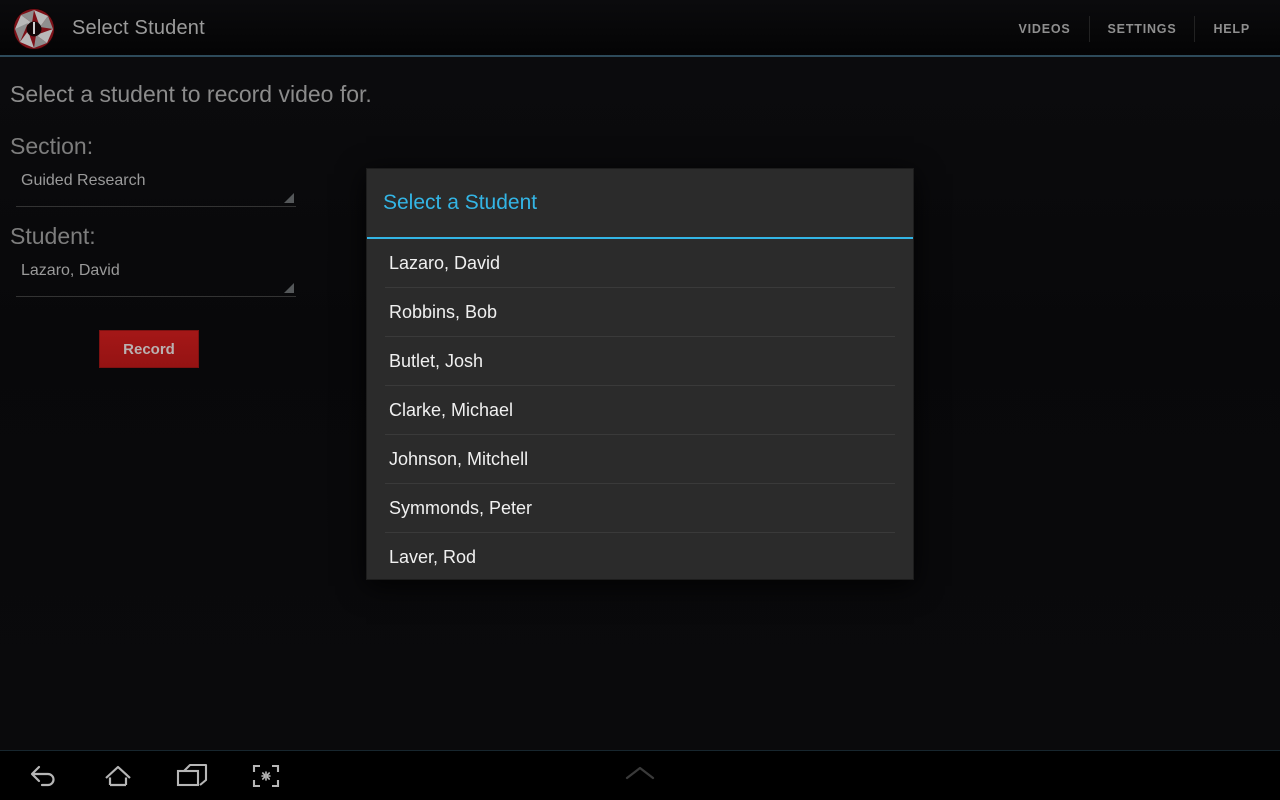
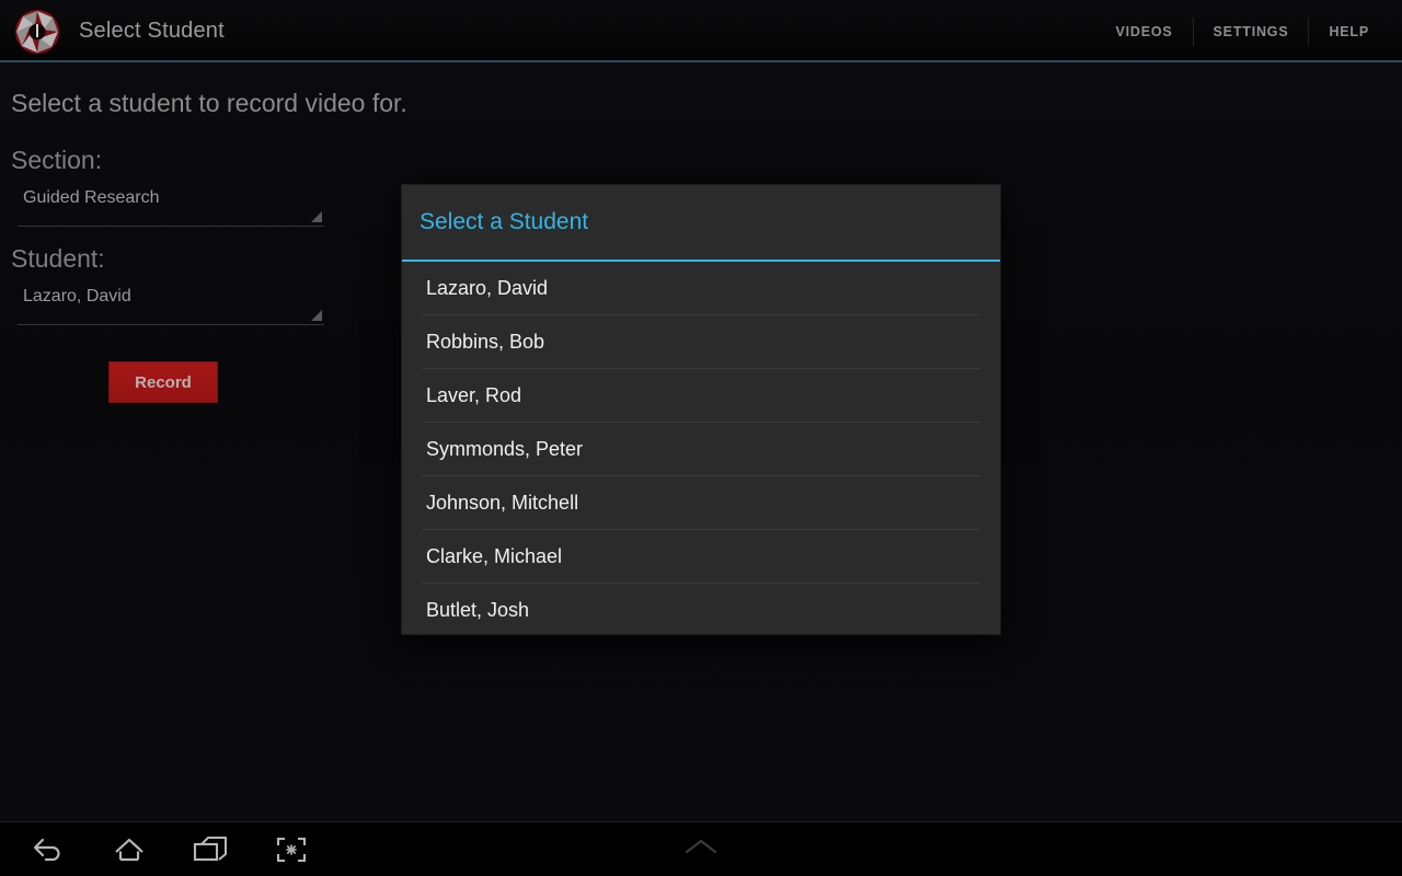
  Select Student
  VIDEOS
  SETTINGS
  HELP
  Select a student to record video for.
  Section:
  Guided Research
  Student:
  Lazaro, David
  Record
  Select a Student
  Lazaro, David
  Robbins, Bob
- Butlet, Josh
+ Laver, Rod
- Clarke, Michael
+ Symmonds, Peter
  Johnson, Mitchell
- Symmonds, Peter
+ Clarke, Michael
- Laver, Rod
+ Butlet, Josh
